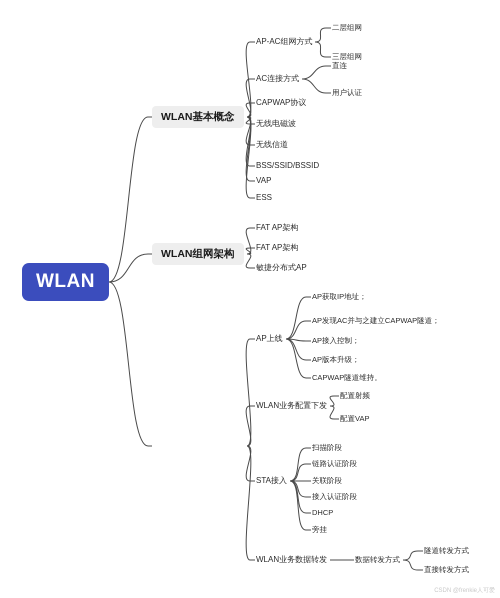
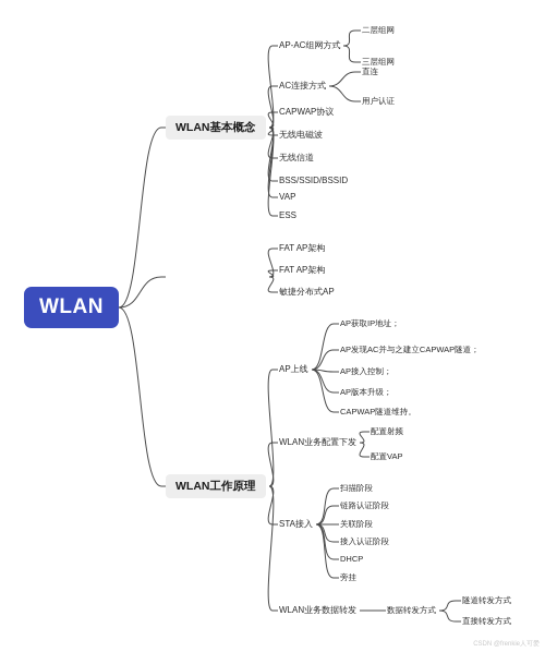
  WLAN
  WLAN基本概念
  AP-AC组网方式
  二层组网
  三层组网
  AC连接方式
  直连
  用户认证
  CAPWAP协议
  无线电磁波
  无线信道
  BSS/SSID/BSSID
  VAP
  ESS
- WLAN组网架构
  FAT AP架构
  FAT AP架构
  敏捷分布式AP
+ WLAN工作原理
  AP上线
  AP获取IP地址；
  AP发现AC并与之建立CAPWAP隧道；
  AP接入控制；
  AP版本升级；
  CAPWAP隧道维持。
  WLAN业务配置下发
  配置射频
  配置VAP
  STA接入
  扫描阶段
  链路认证阶段
  关联阶段
  接入认证阶段
  DHCP
  旁挂
  WLAN业务数据转发
  数据转发方式
  隧道转发方式
  直接转发方式
